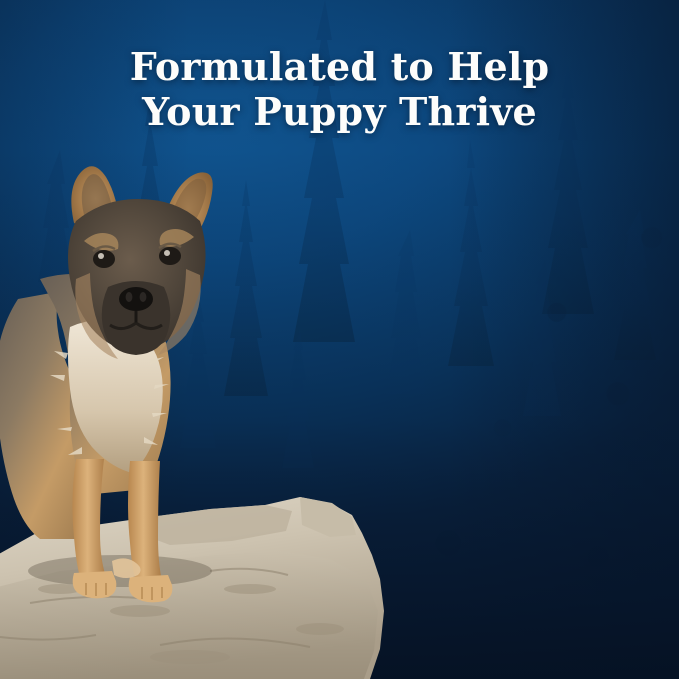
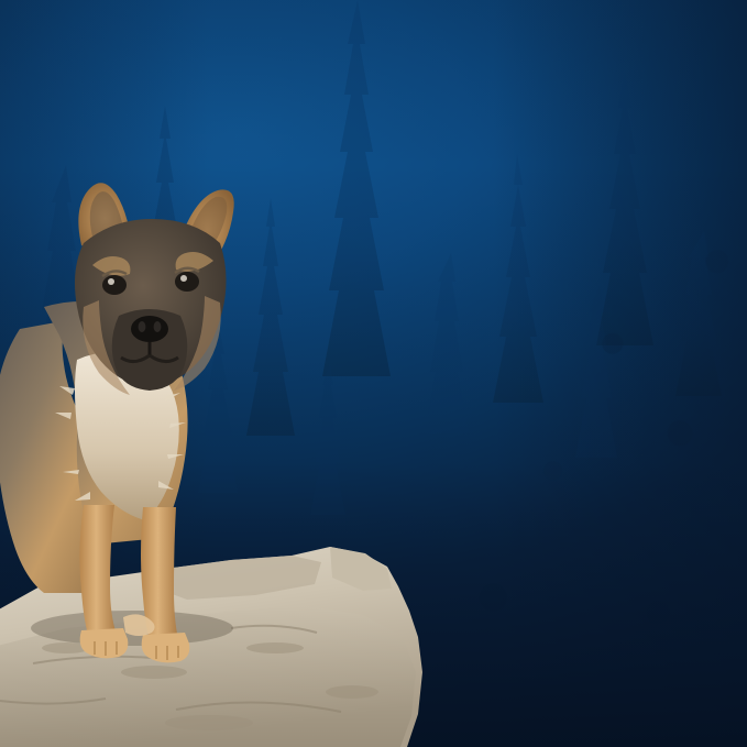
- Formulated to Help
- Your Puppy Thrive
